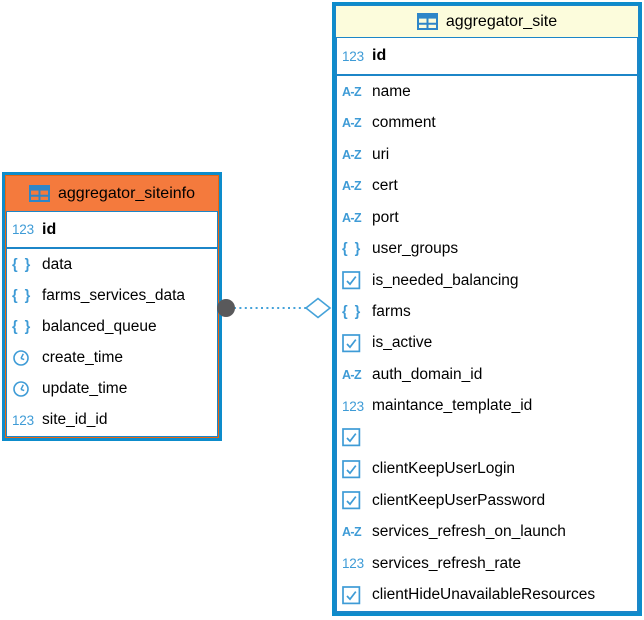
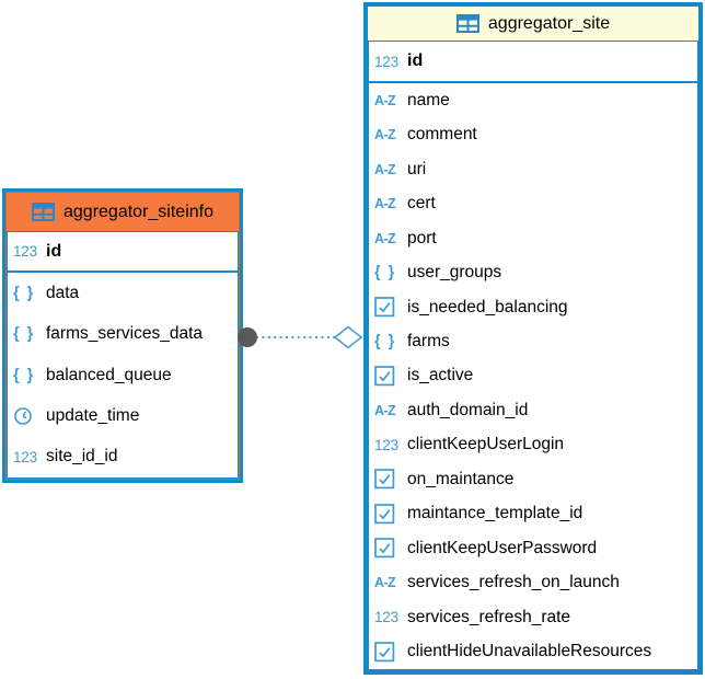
  aggregator_siteinfo
  123
  id
  { }
  data
  { }
  farms_services_data
  { }
  balanced_queue
- create_time
  update_time
  123
  site_id_id
  aggregator_site
  123
  id
  A-Z
  name
  A-Z
  comment
  A-Z
  uri
  A-Z
  cert
  A-Z
  port
  { }
  user_groups
  is_needed_balancing
  { }
  farms
  is_active
  A-Z
  auth_domain_id
  123
- maintance_template_id
+ clientKeepUserLogin
+ on_maintance
- clientKeepUserLogin
+ maintance_template_id
  clientKeepUserPassword
  A-Z
  services_refresh_on_launch
  123
  services_refresh_rate
  clientHideUnavailableResources
